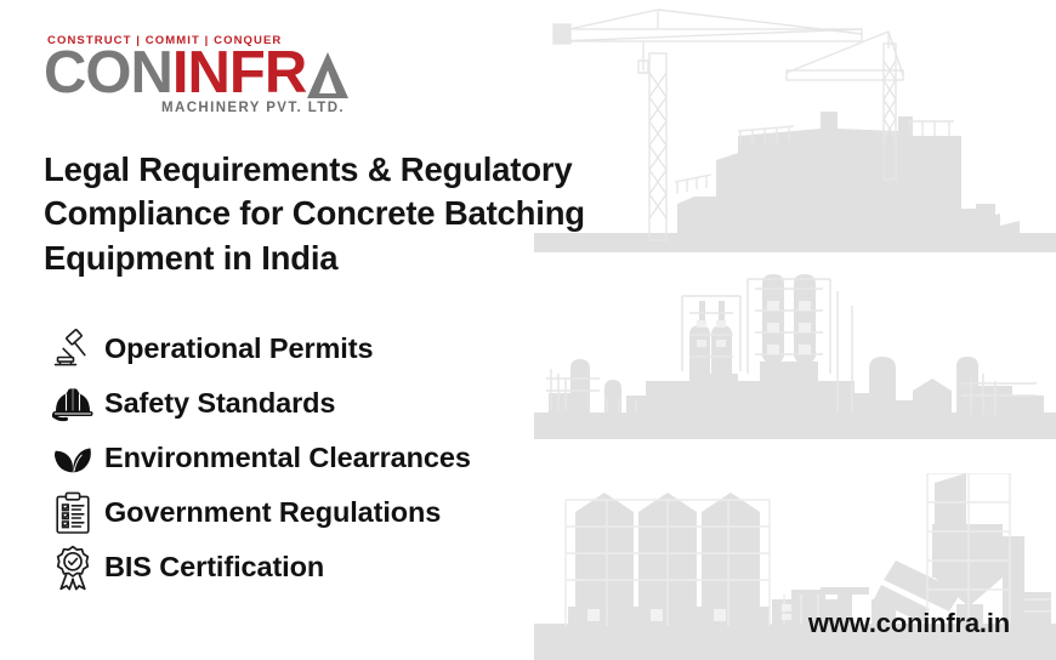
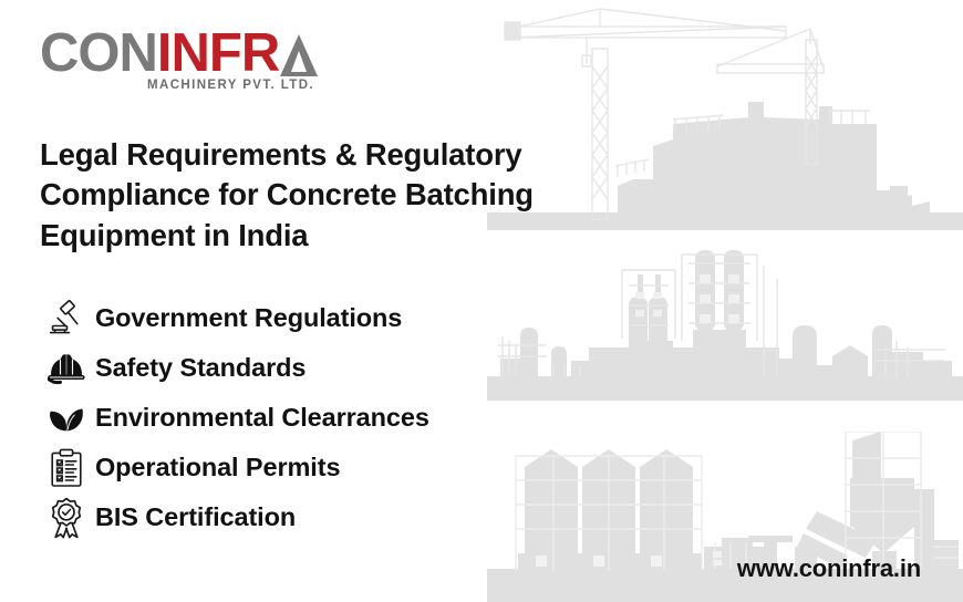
- CONSTRUCT | COMMIT | CONQUER
  CON
  INFR
  MACHINERY PVT. LTD.
  Legal Requirements & Regulatory
  Compliance for Concrete Batching
  Equipment in India
- Operational Permits
+ Government Regulations
  Safety Standards
  Environmental Clearrances
- Government Regulations
+ Operational Permits
  BIS Certification
  www.coninfra.in
